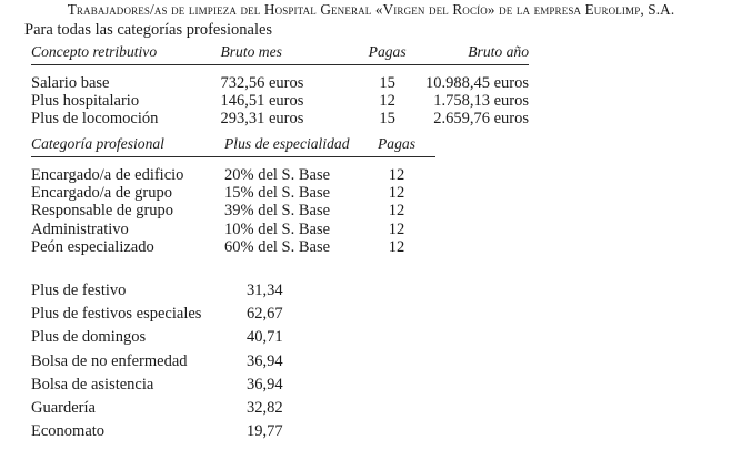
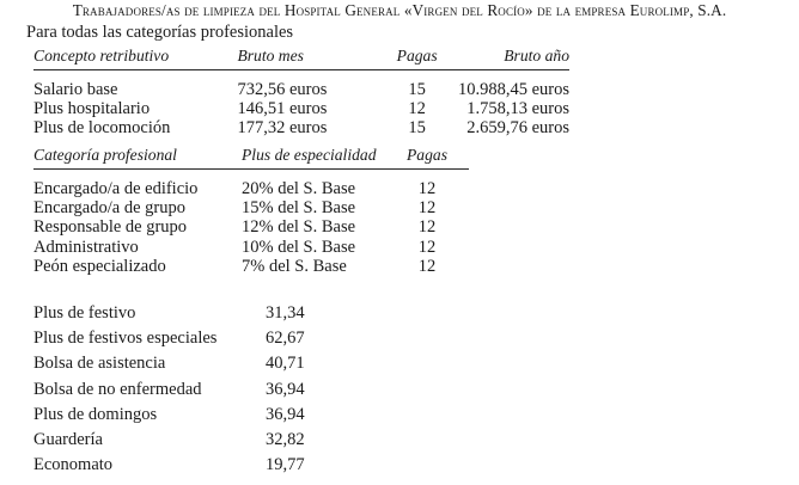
  Trabajadores/as de limpieza del Hospital General «Virgen del Rocío» de la empresa Eurolimp, S.A.
  Para todas las categorías profesionales
  Concepto retributivo	Bruto mes	Pagas	Bruto año
  Salario base	732,56 euros	15	10.988,45 euros
  Plus hospitalario	146,51 euros	12	1.758,13 euros
- Plus de locomoción	293,31 euros	15	2.659,76 euros
+ Plus de locomoción	177,32 euros	15	2.659,76 euros
  Categoría profesional	Plus de especialidad	Pagas
  Encargado/a de edificio	20% del S. Base	12
  Encargado/a de grupo	15% del S. Base	12
- Responsable de grupo	39% del S. Base	12
+ Responsable de grupo	12% del S. Base	12
  Administrativo	10% del S. Base	12
- Peón especializado	60% del S. Base	12
+ Peón especializado	7% del S. Base	12
  Plus de festivo	31,34
  Plus de festivos especiales	62,67
- Plus de domingos	40,71
+ Bolsa de asistencia	40,71
  Bolsa de no enfermedad	36,94
- Bolsa de asistencia	36,94
+ Plus de domingos	36,94
  Guardería	32,82
  Economato	19,77
